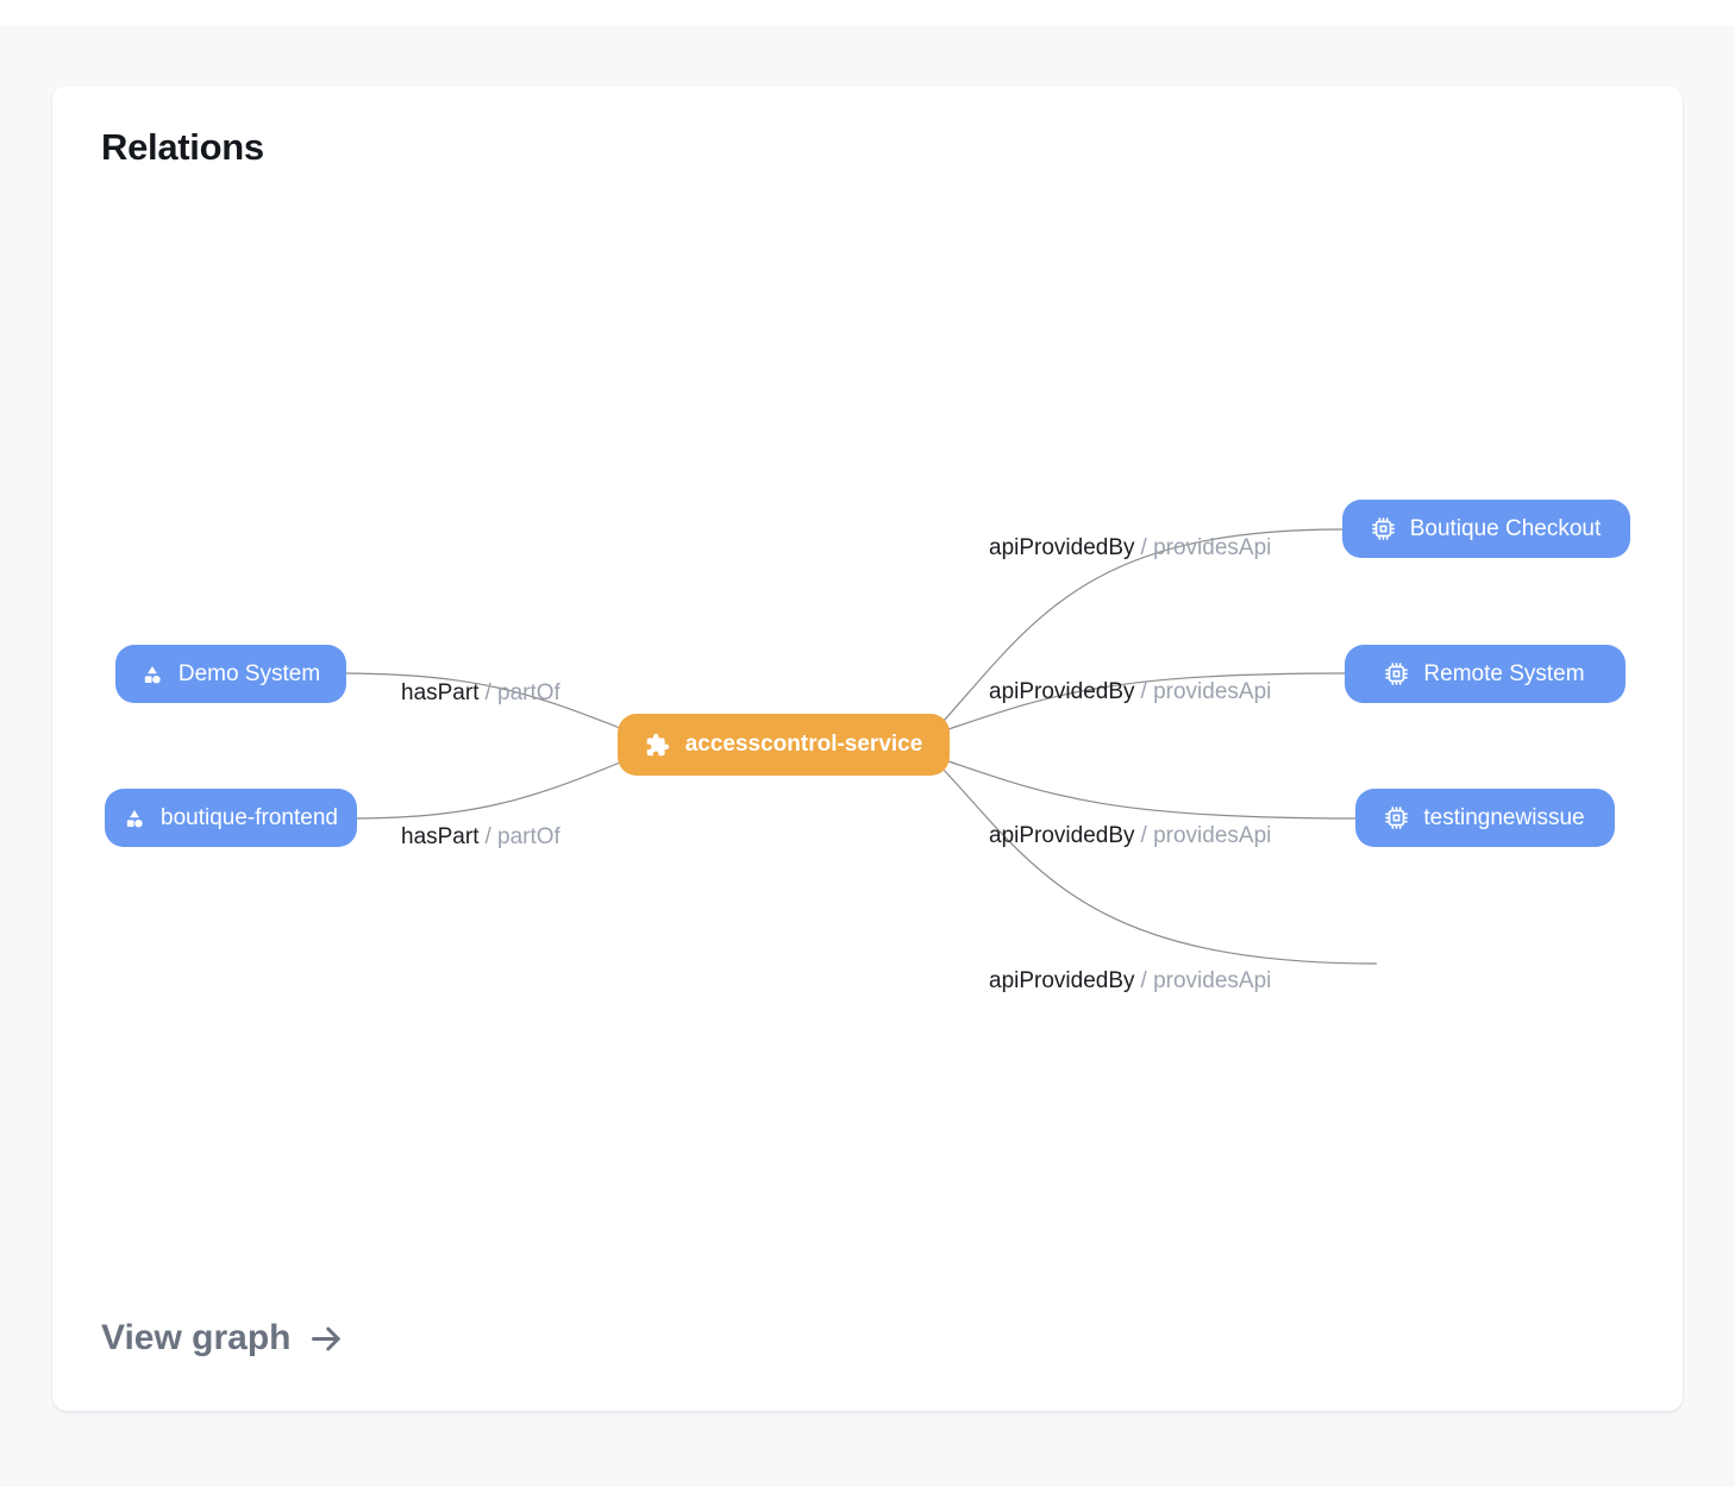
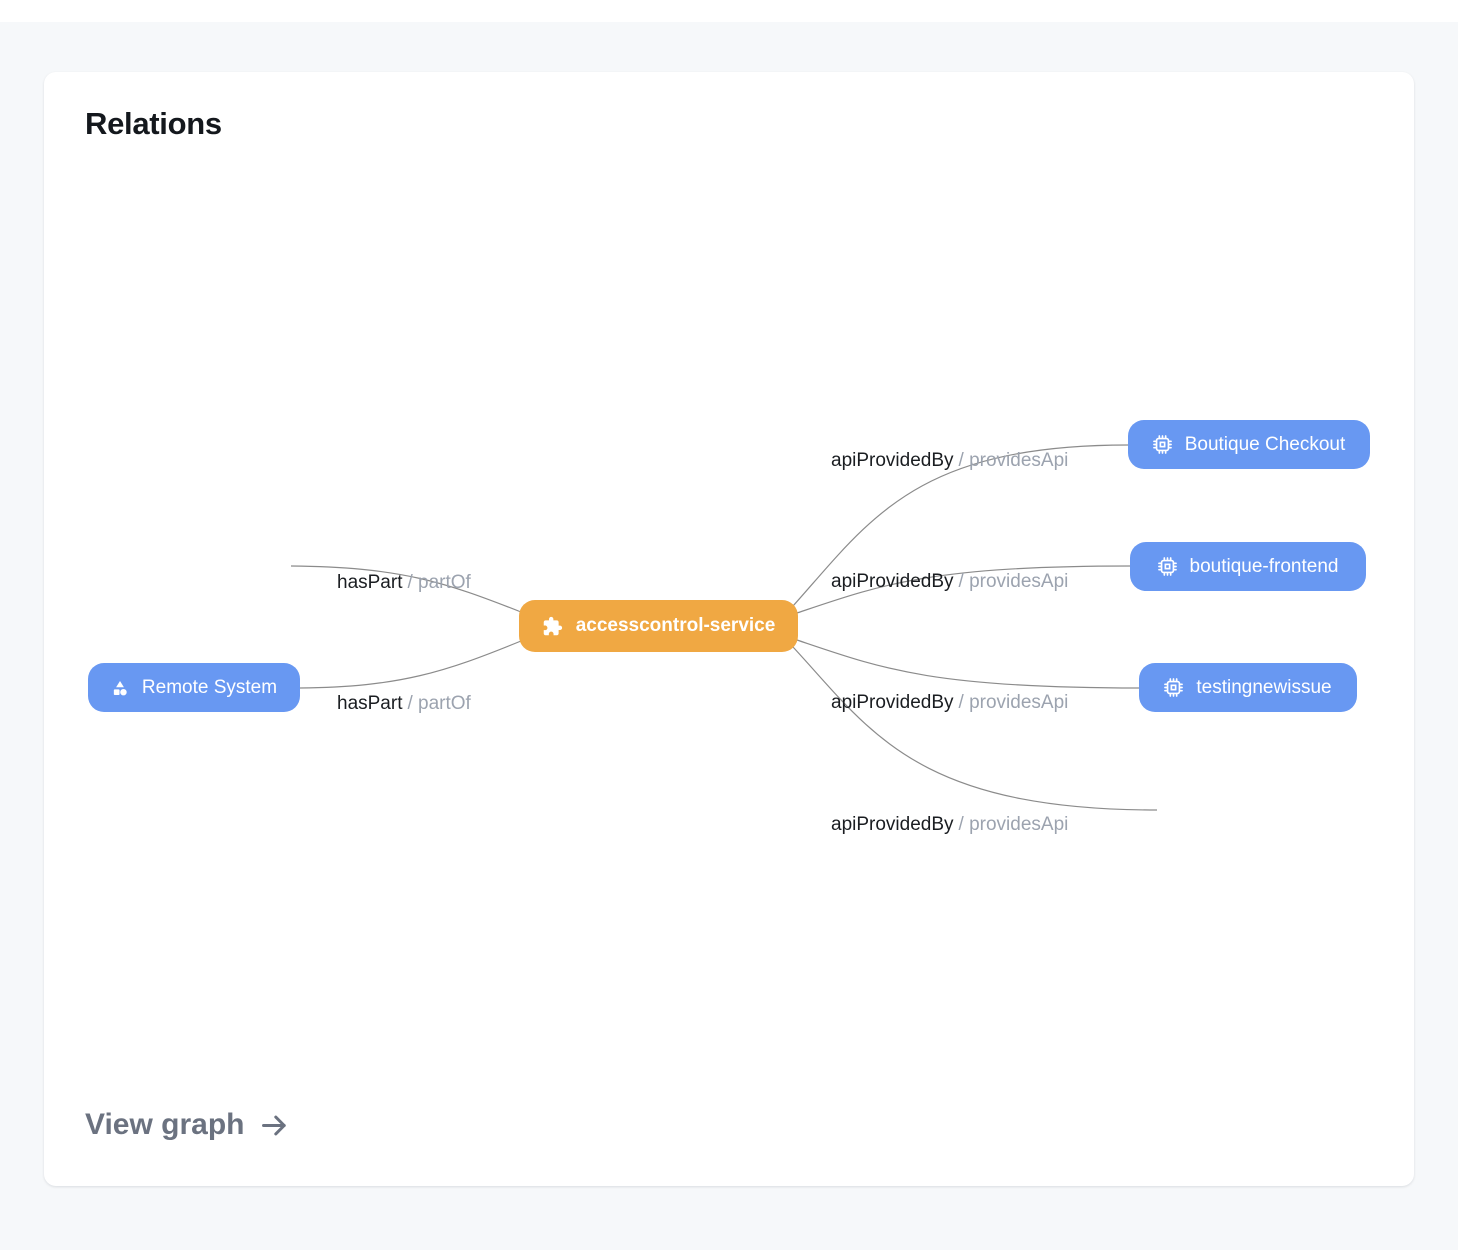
  Relations
- Demo System
- boutique-frontend
+ Remote System
  accesscontrol-service
  Boutique Checkout
- Remote System
+ boutique-frontend
  testingnewissue
  hasPart / partOf
  hasPart / partOf
  apiProvidedBy / providesApi
  apiProvidedBy / providesApi
  apiProvidedBy / providesApi
  apiProvidedBy / providesApi
  View graph
